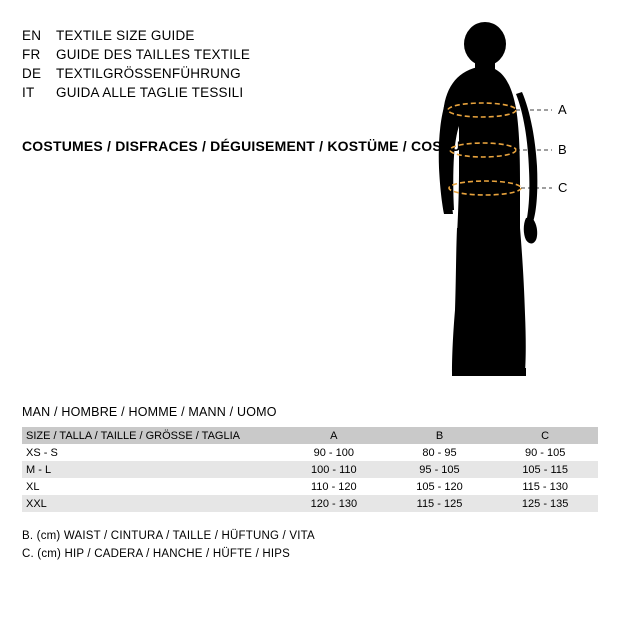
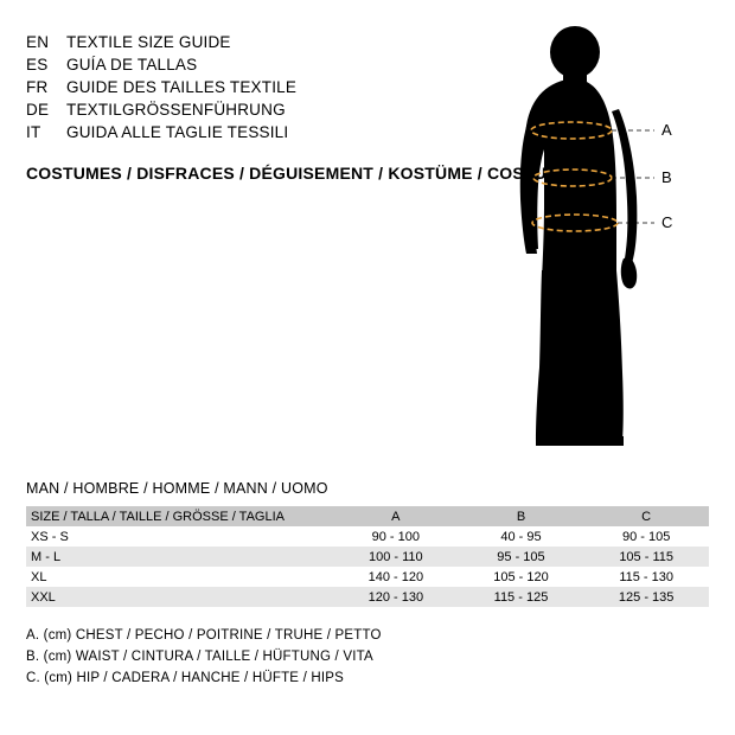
  EN
  TEXTILE SIZE GUIDE
+ ES
+ GUÍA DE TALLAS
  FR
  GUIDE DES TAILLES TEXTILE
  DE
  TEXTILGRÖSSENFÜHRUNG
  IT
  GUIDA ALLE TAGLIE TESSILI
  COSTUMES / DISFRACES / DÉGUISEMENT / KOSTÜME / COS
  A
  B
  C
  MAN / HOMBRE / HOMME / MANN / UOMO
  SIZE / TALLA / TAILLE / GRÖSSE / TAGLIA	A	B	C
- XS - S	90 - 100	80 - 95	90 - 105
+ XS - S	90 - 100	40 - 95	90 - 105
  M - L	100 - 110	95 - 105	105 - 115
- XL	110 - 120	105 - 120	115 - 130
+ XL	140 - 120	105 - 120	115 - 130
  XXL	120 - 130	115 - 125	125 - 135
+ A. (cm) CHEST / PECHO / POITRINE / TRUHE / PETTO
  B. (cm) WAIST / CINTURA / TAILLE / HÜFTUNG / VITA
  C. (cm) HIP / CADERA / HANCHE / HÜFTE / HIPS
